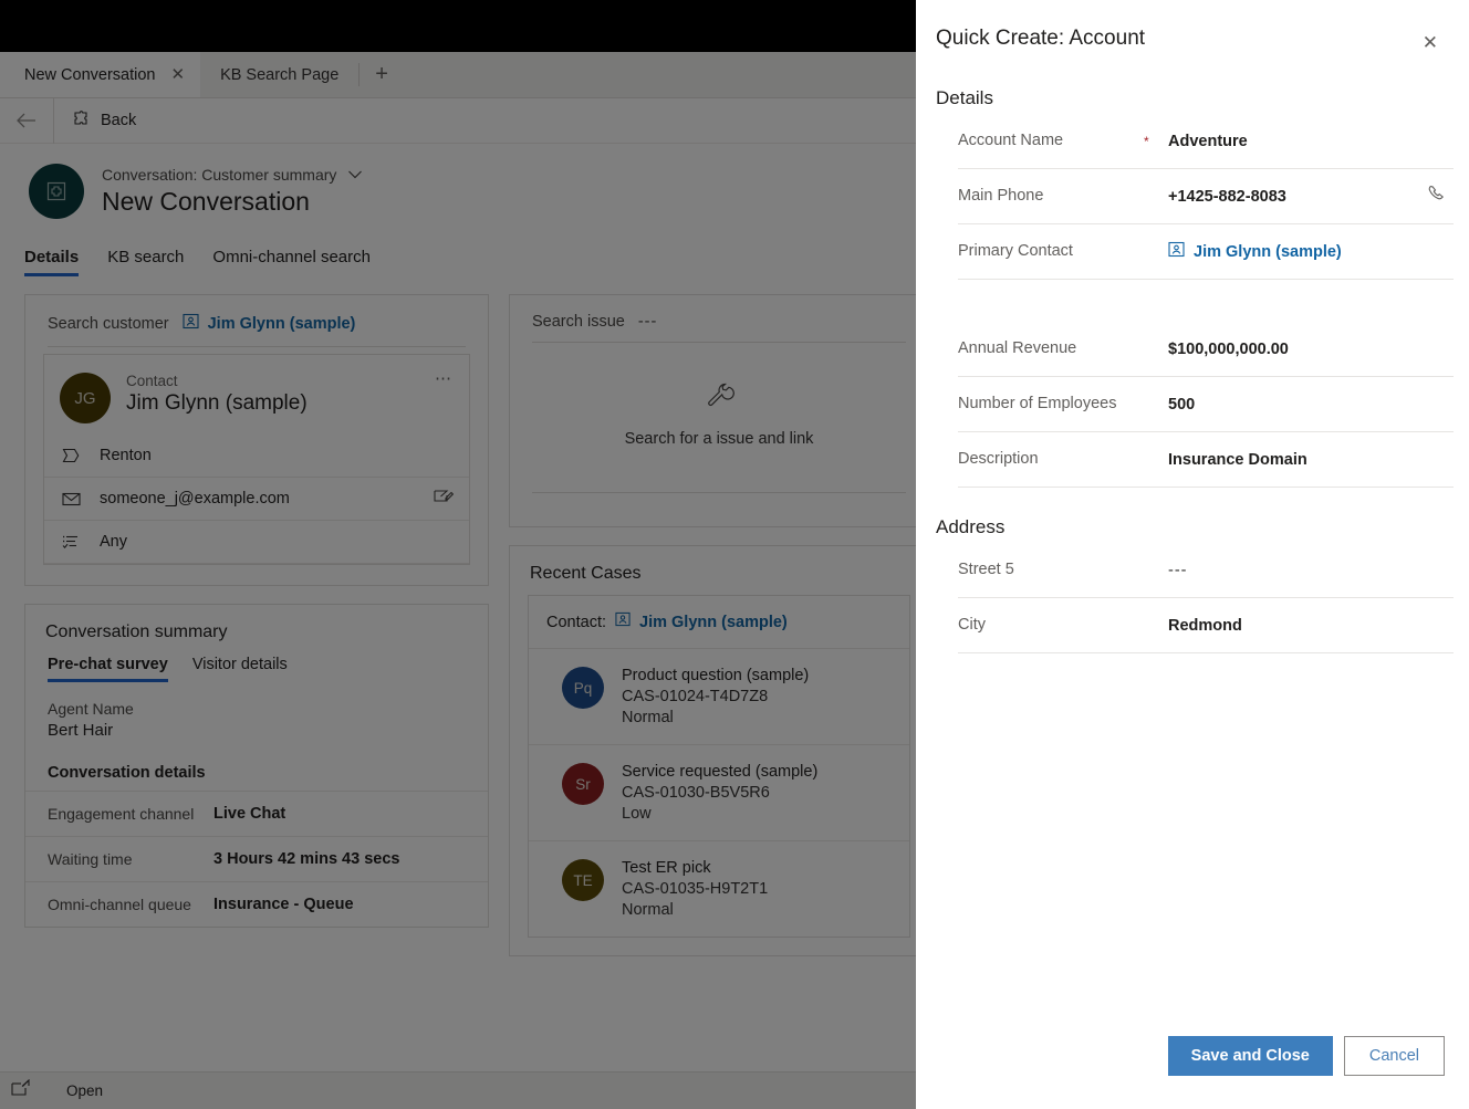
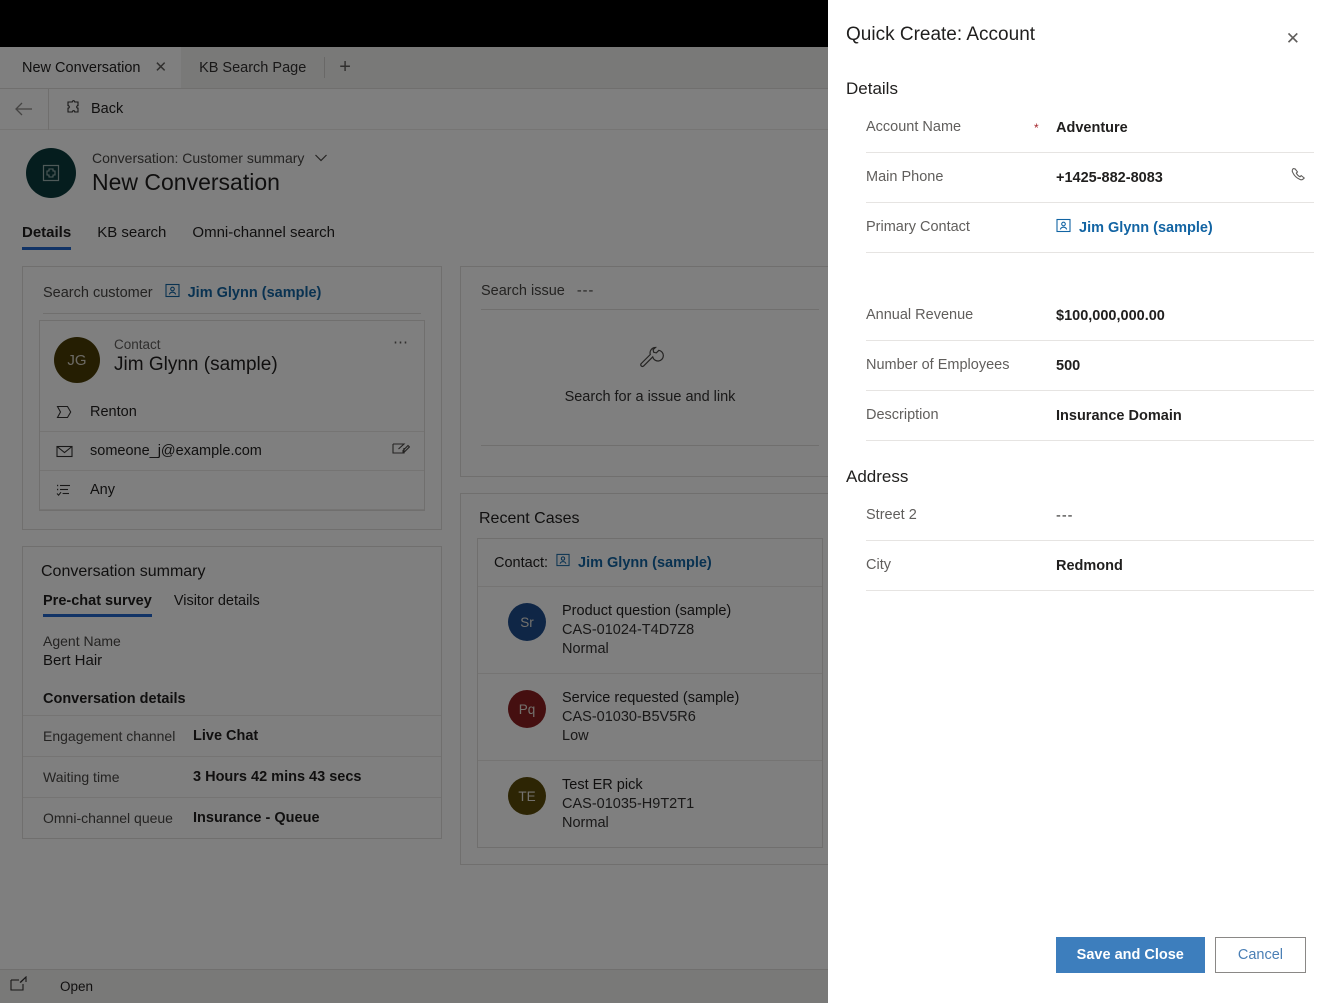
  New Conversation
  ✕
  KB Search Page
  +
  Back
  Conversation: Customer summary
  New Conversation
  Details
  KB search
  Omni-channel search
  Search customer
  Jim Glynn (sample)
  JG
  Contact
  Jim Glynn (sample)
  ⋯
  Renton
  someone_j@example.com
  Any
  Conversation summary
  Pre-chat survey
  Visitor details
  Agent Name
  Bert Hair
  Conversation details
  Engagement channel
  Live Chat
  Waiting time
  3 Hours 42 mins 43 secs
  Omni-channel queue
  Insurance - Queue
  Search issue
  ---
  Search for a issue and link
  Recent Cases
  Contact:
  Jim Glynn (sample)
- Pq
+ Sr
  Product question (sample)
  CAS-01024-T4D7Z8
  Normal
- Sr
+ Pq
  Service requested (sample)
  CAS-01030-B5V5R6
  Low
  TE
  Test ER pick
  CAS-01035-H9T2T1
  Normal
  Open
  Quick Create: Account
  ✕
  Details
  Account Name
  *
  Adventure
  Main Phone
  +1425-882-8083
  Primary Contact
  Jim Glynn (sample)
  Annual Revenue
  $100,000,000.00
  Number of Employees
  500
  Description
  Insurance Domain
  Address
- Street 5
+ Street 2
  ---
  City
  Redmond
  Save and Close
  Cancel
